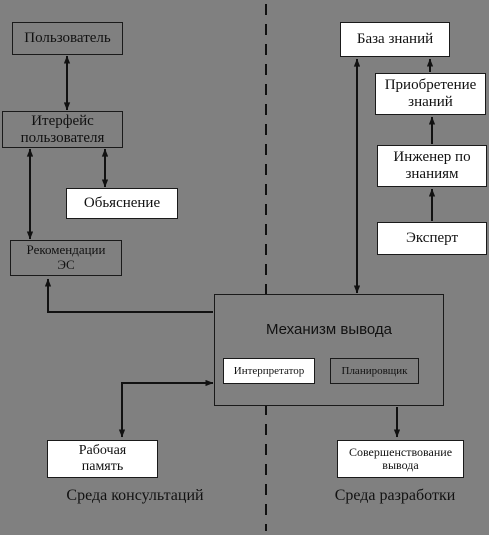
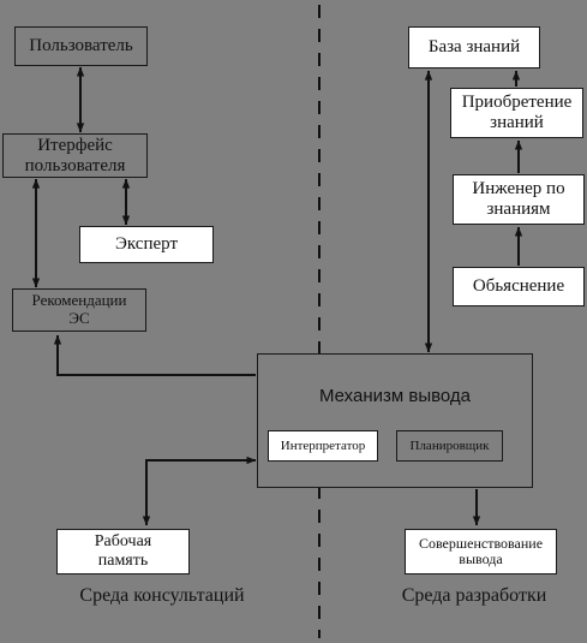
  Механизм вывода
  Интерпретатор
  Планировщик
  Пользователь
  Итерфейс
  пользователя
- Обьяснение
+ Эксперт
  Рекомендации
  ЭС
  Рабочая
  память
  База знаний
  Приобретение
  знаний
  Инженер по
  знаниям
- Эксперт
+ Обьяснение
  Совершенствование
  вывода
  Среда консультаций
  Среда разработки
